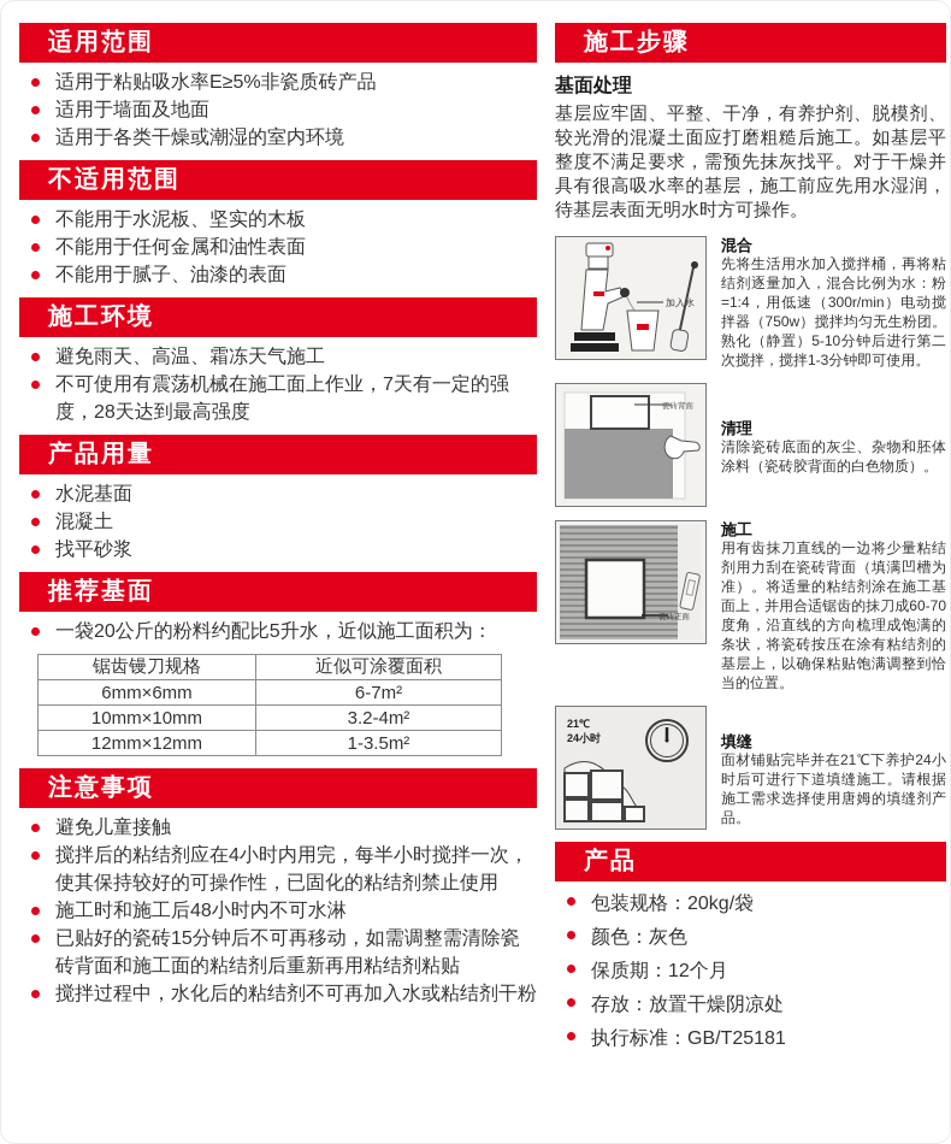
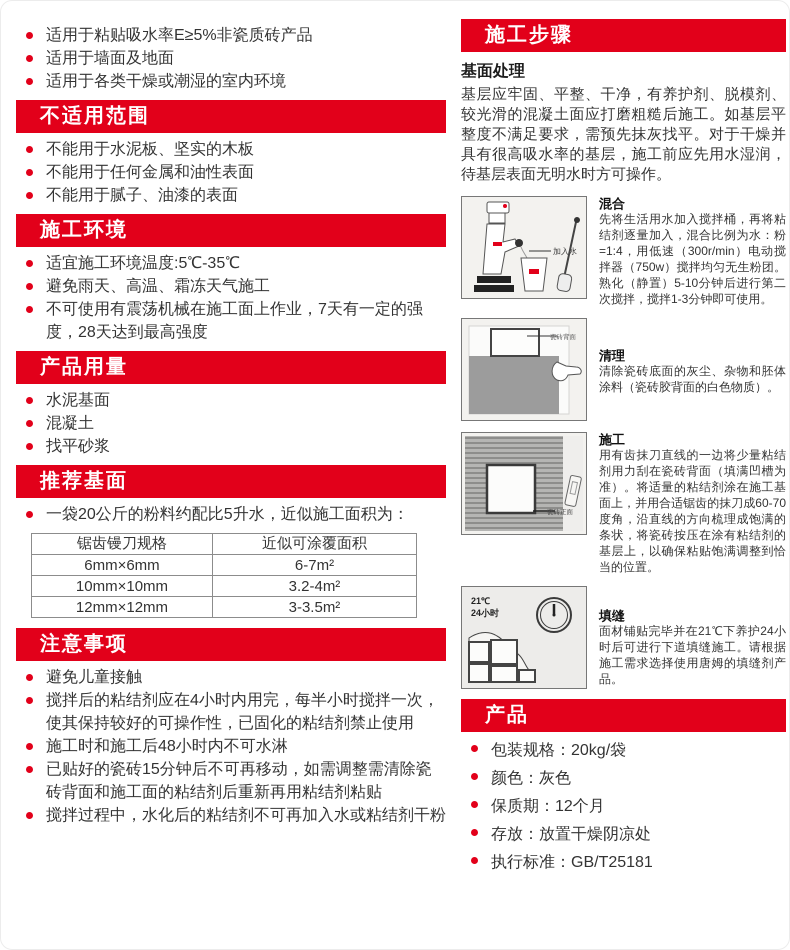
- 适用范围
  适用于粘贴吸水率E≥5%非瓷质砖产品
  适用于墙面及地面
  适用于各类干燥或潮湿的室内环境
  不适用范围
  不能用于水泥板、坚实的木板
  不能用于任何金属和油性表面
  不能用于腻子、油漆的表面
  施工环境
+ 适宜施工环境温度:5℃-35℃
  避免雨天、高温、霜冻天气施工
  不可使用有震荡机械在施工面上作业，7天有一定的强度，28天达到最高强度
  产品用量
  水泥基面
  混凝土
  找平砂浆
  推荐基面
  一袋20公斤的粉料约配比5升水，近似施工面积为：
  锯齿镘刀规格	近似可涂覆面积
  6mm×6mm	6-7m²
  10mm×10mm	3.2-4m²
- 12mm×12mm	1-3.5m²
+ 12mm×12mm	3-3.5m²
  注意事项
  避免儿童接触
  搅拌后的粘结剂应在4小时内用完，每半小时搅拌一次，使其保持较好的可操作性，已固化的粘结剂禁止使用
  施工时和施工后48小时内不可水淋
  已贴好的瓷砖15分钟后不可再移动，如需调整需清除瓷砖背面和施工面的粘结剂后重新再用粘结剂粘贴
  搅拌过程中，水化后的粘结剂不可再加入水或粘结剂干粉
  施工步骤
  基面处理
  基层应牢固、平整、干净，有养护剂、脱模剂、较光滑的混凝土面应打磨粗糙后施工。如基层平整度不满足要求，需预先抹灰找平。对于干燥并具有很高吸水率的基层，施工前应先用水湿润，待基层表面无明水时方可操作。
  加入水
  混合
  先将生活用水加入搅拌桶，再将粘结剂逐量加入，混合比例为水：粉=1:4，用低速（300r/min）电动搅拌器（750w）搅拌均匀无生粉团。熟化（静置）5-10分钟后进行第二次搅拌，搅拌1-3分钟即可使用。
  清理
  清除瓷砖底面的灰尘、杂物和胚体涂料（瓷砖胶背面的白色物质）。
  施工
  用有齿抹刀直线的一边将少量粘结剂用力刮在瓷砖背面（填满凹槽为准）。将适量的粘结剂涂在施工基面上，并用合适锯齿的抹刀成60-70度角，沿直线的方向梳理成饱满的条状，将瓷砖按压在涂有粘结剂的基层上，以确保粘贴饱满调整到恰当的位置。
  21℃
  24小时
  填缝
  面材铺贴完毕并在21℃下养护24小时后可进行下道填缝施工。请根据施工需求选择使用唐姆的填缝剂产品。
  产品
  包装规格：20kg/袋
  颜色：灰色
  保质期：12个月
  存放：放置干燥阴凉处
  执行标准：GB/T25181
